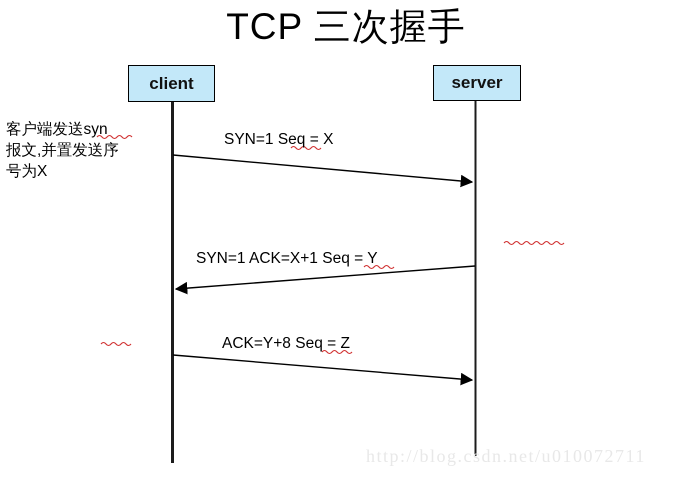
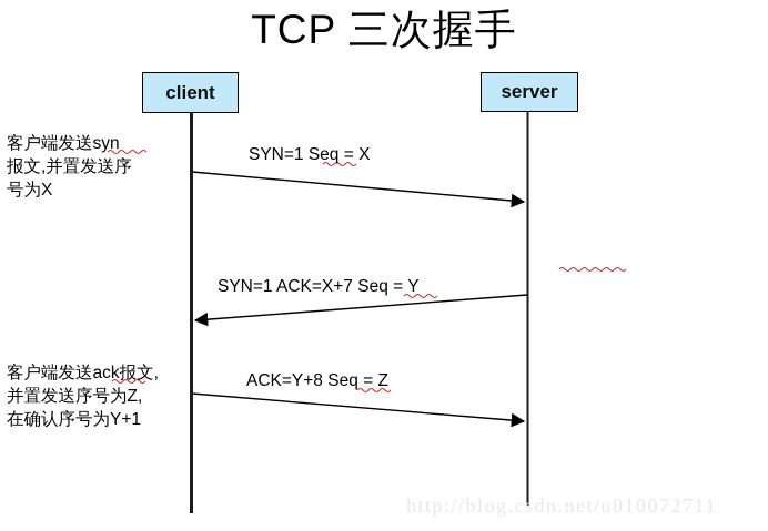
  TCP 三次握手
  client
  server
  SYN=1 Seq = X
- SYN=1 ACK=X+1 Seq = Y
+ SYN=1 ACK=X+7 Seq = Y
  ACK=Y+8 Seq = Z
  客户端发送syn
  报文,并置发送序
  号为X
+ 客户端发送ack报文,
+ 并置发送序号为Z,
+ 在确认序号为Y+1
  http://blog.csdn.net/u010072711
